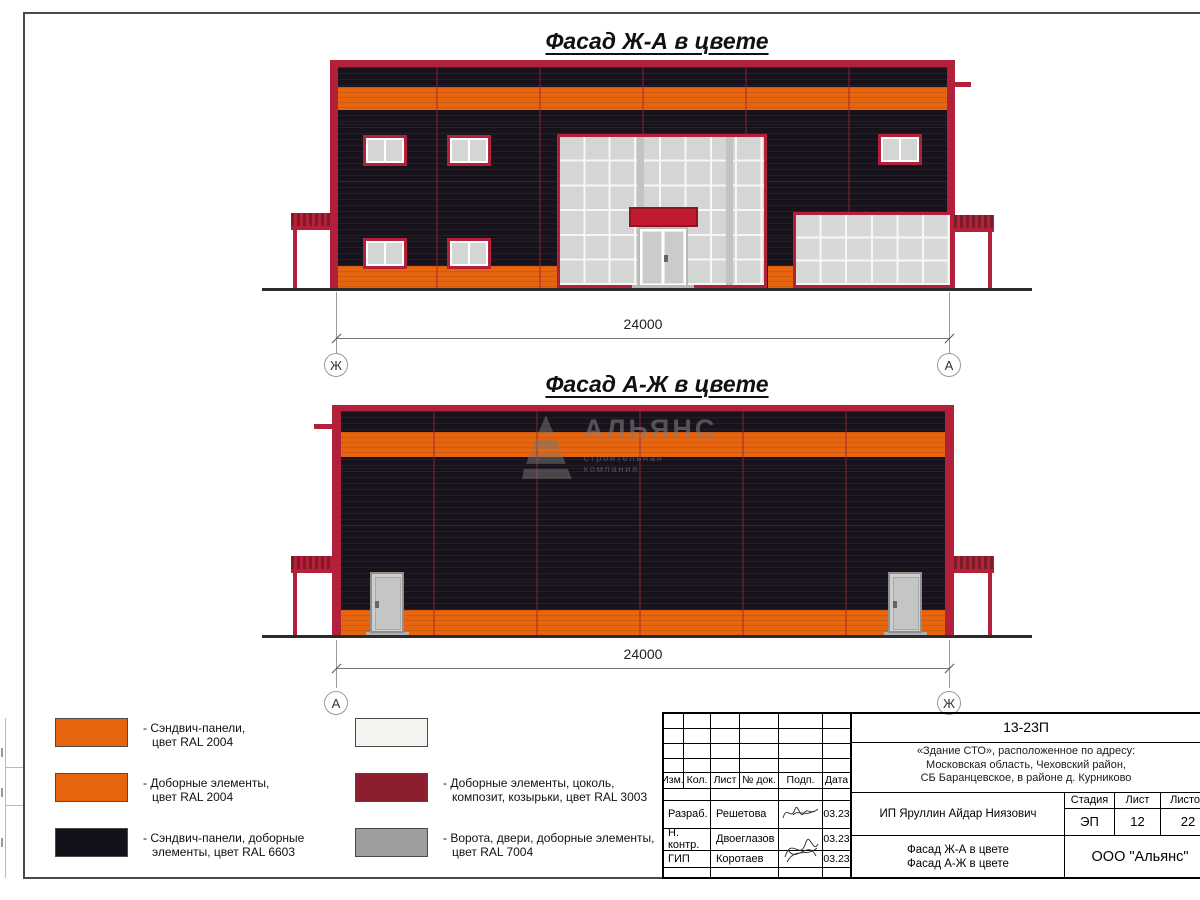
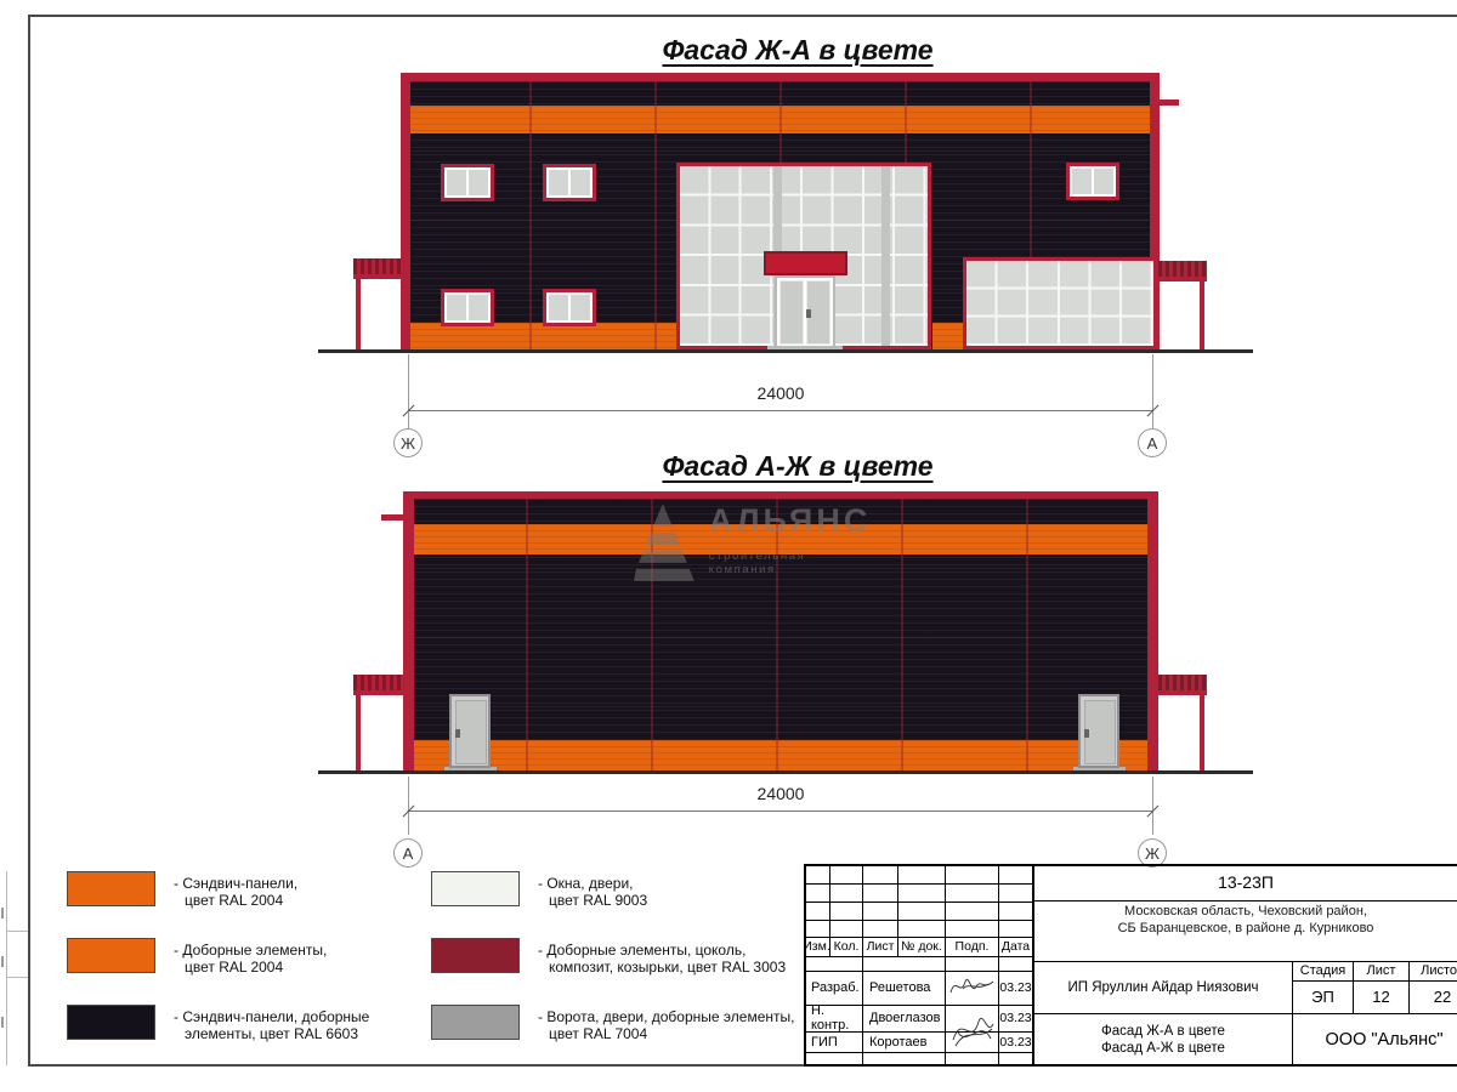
  Фасад Ж-А в цвете
  24000
  Ж
  А
  Фасад А-Ж в цвете
  АЛЬЯНС
  строительная компания
  24000
  А
  Ж
  - Сэндвич-панели,
  цвет RAL 2004
  - Доборные элементы,
  цвет RAL 2004
  - Сэндвич-панели, доборные
  элементы, цвет RAL 6603
+ - Окна, двери,
+ цвет RAL 9003
  - Доборные элементы, цоколь,
  композит, козырьки, цвет RAL 3003
  - Ворота, двери, доборные элементы,
  цвет RAL 7004
  Изм.
  Кол.
  Лист
  № док.
  Подп.
  Дата
  Разраб.
  Решетова
  03.23
  Н. контр.
  Двоеглазов
  03.23
  ГИП
  Коротаев
  03.23
  13-23П
- «Здание СТО», расположенное по адресу:
  Московская область, Чеховский район,
  СБ Баранцевское, в районе д. Курниково
  ИП Яруллин Айдар Ниязович
  Стадия
  Лист
  Листо
  ЭП
  12
  22
  Фасад Ж-А в цвете
  Фасад А-Ж в цвете
  ООО "Альянс"
